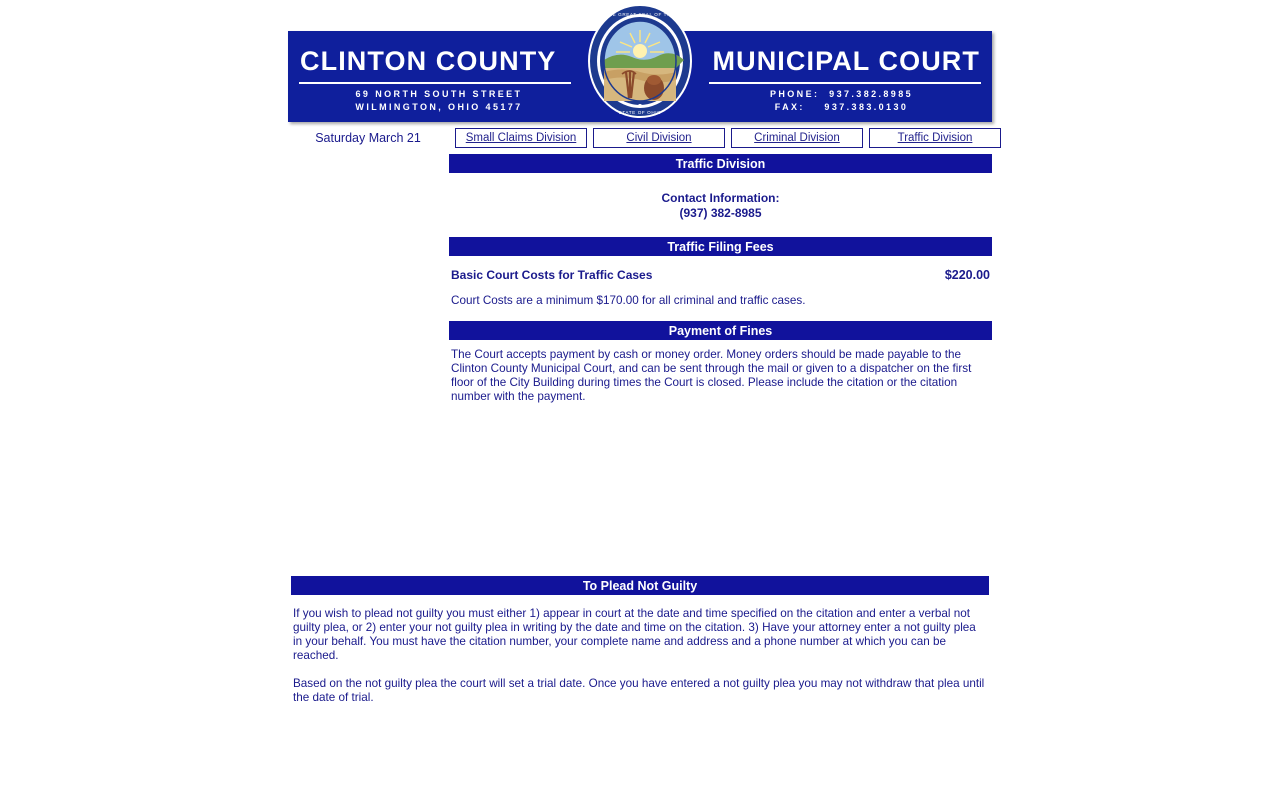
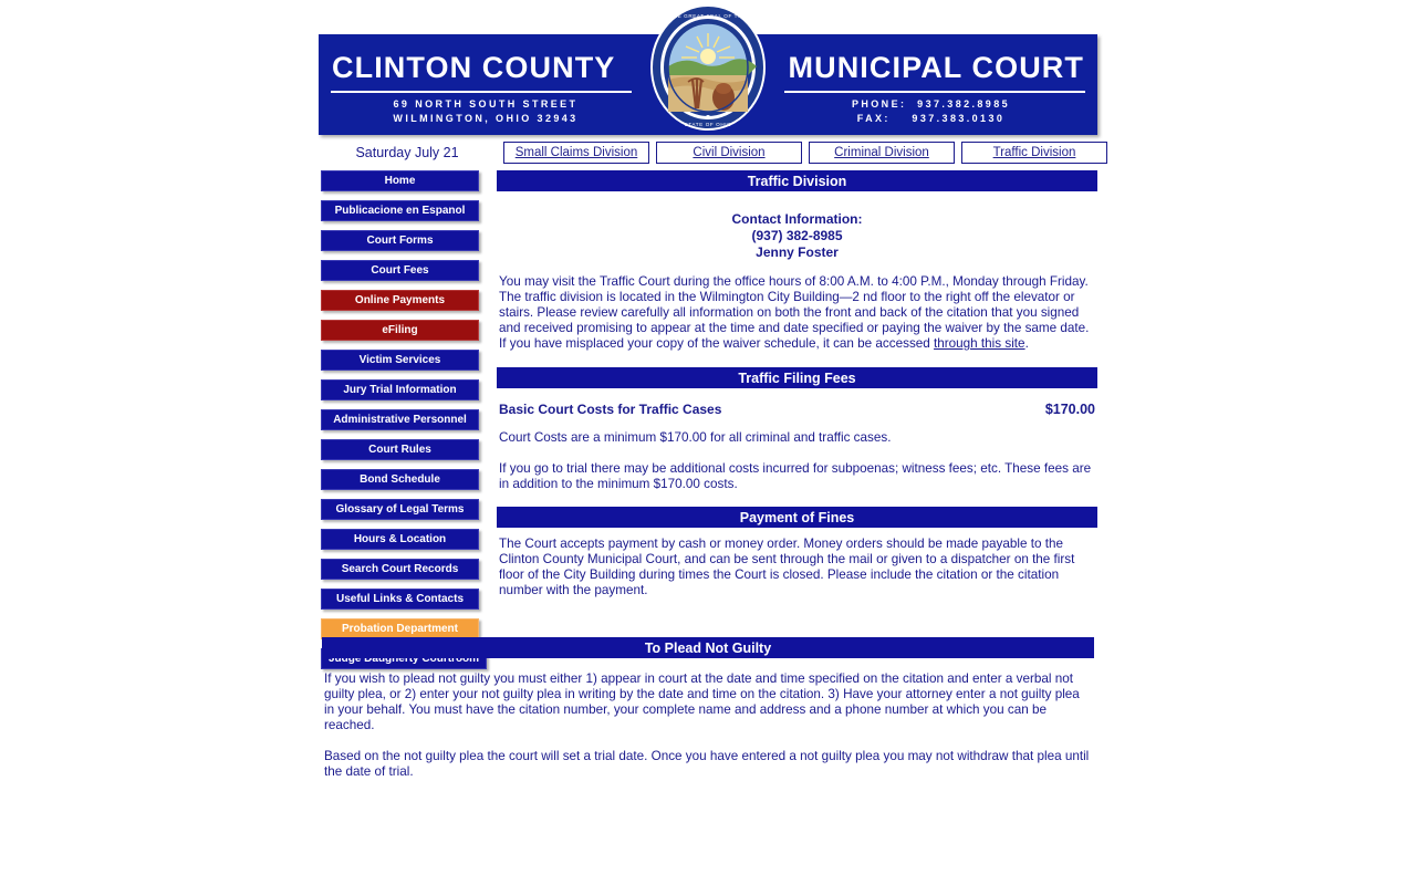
  CLINTON COUNTY
  MUNICIPAL COURT
  69 NORTH SOUTH STREET
- WILMINGTON, OHIO 45177
+ WILMINGTON, OHIO 32943
  PHONE: 937.382.8985
  FAX: 937.383.0130
- Saturday March 21
+ Saturday July 21
  Small Claims Division
  Civil Division
  Criminal Division
  Traffic Division
+ Home
+ Publicacione en Espanol
+ Court Forms
+ Court Fees
+ Online Payments
+ eFiling
+ Victim Services
+ Jury Trial Information
+ Administrative Personnel
+ Court Rules
+ Bond Schedule
+ Glossary of Legal Terms
+ Hours & Location
+ Search Court Records
+ Useful Links & Contacts
+ Probation Department
+ Judge Daugherty Courtroom
  Traffic Division
  Contact Information:
  (937) 382-8985
+ Jenny Foster
+ You may visit the Traffic Court during the office hours of 8:00 A.M. to 4:00 P.M., Monday through Friday. The traffic division is located in the Wilmington City Building—2 nd floor to the right off the elevator or stairs. Please review carefully all information on both the front and back of the citation that you signed and received promising to appear at the time and date specified or paying the waiver by the same date. If you have misplaced your copy of the waiver schedule, it can be accessed through this site.
  Traffic Filing Fees
  Basic Court Costs for Traffic Cases
- $220.00
+ $170.00
  Court Costs are a minimum $170.00 for all criminal and traffic cases.
+ If you go to trial there may be additional costs incurred for subpoenas; witness fees; etc. These fees are in addition to the minimum $170.00 costs.
  Payment of Fines
  The Court accepts payment by cash or money order. Money orders should be made payable to the Clinton County Municipal Court, and can be sent through the mail or given to a dispatcher on the first floor of the City Building during times the Court is closed. Please include the citation or the citation number with the payment.
  To Plead Not Guilty
  If you wish to plead not guilty you must either 1) appear in court at the date and time specified on the citation and enter a verbal not guilty plea, or 2) enter your not guilty plea in writing by the date and time on the citation. 3) Have your attorney enter a not guilty plea in your behalf. You must have the citation number, your complete name and address and a phone number at which you can be reached.
  Based on the not guilty plea the court will set a trial date. Once you have entered a not guilty plea you may not withdraw that plea until the date of trial.
